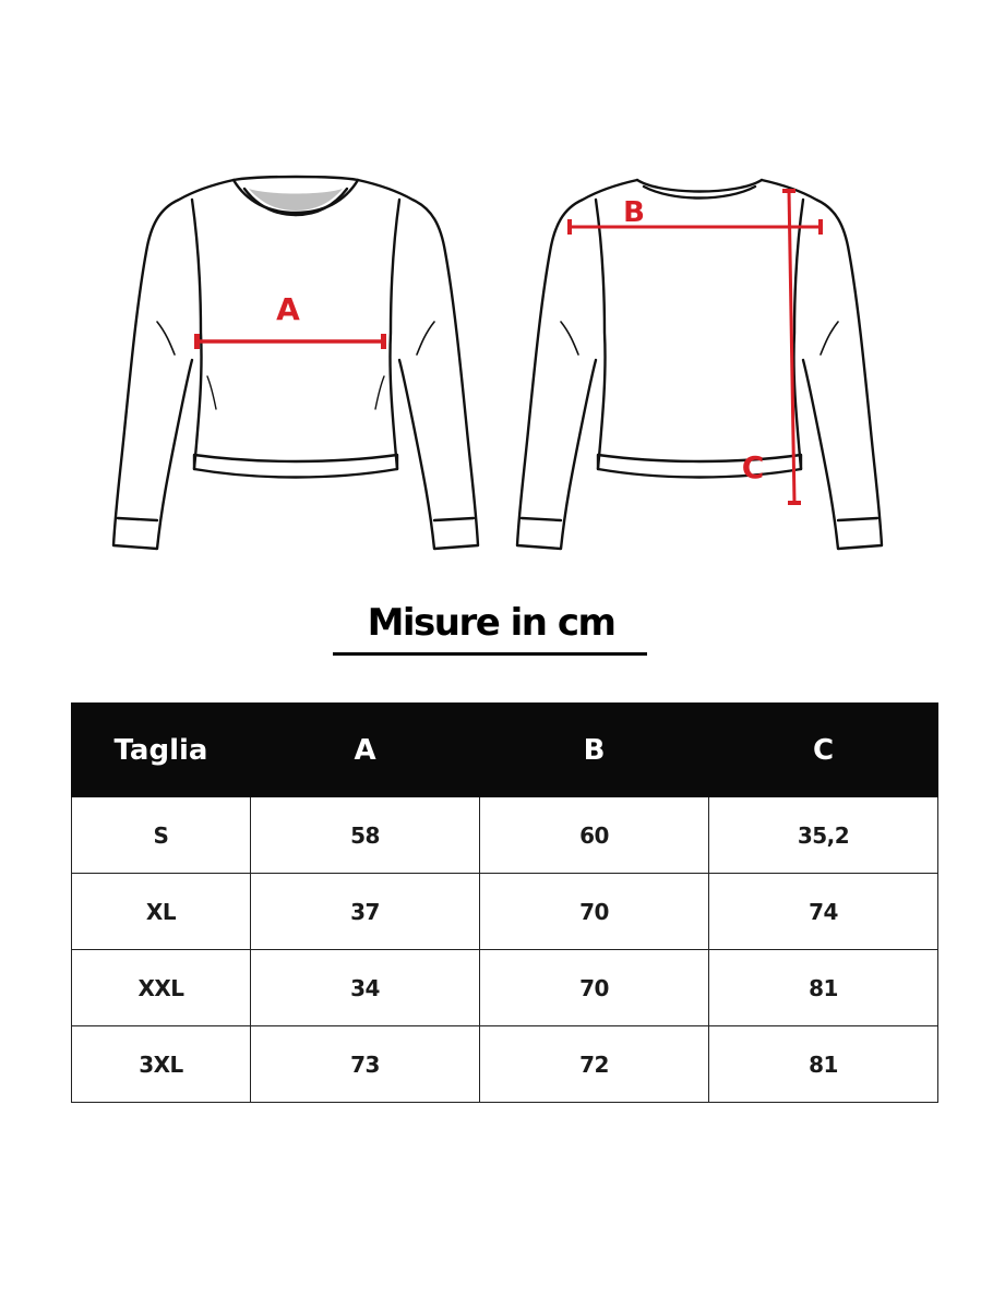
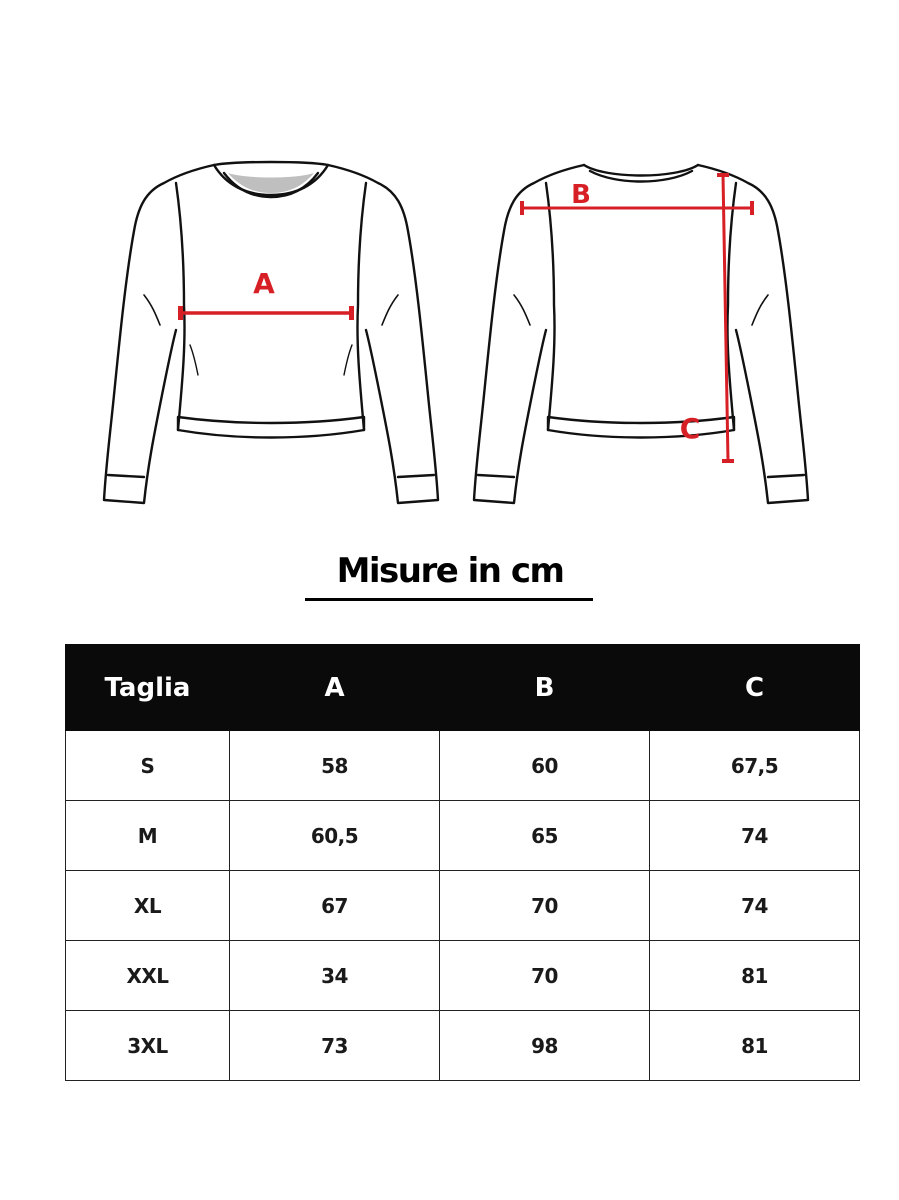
  A
  B
  C
  Misure in cm
  Taglia	A	B	C
- S	58	60	35,2
+ S	58	60	67,5
+ M	60,5	65	74
- XL	37	70	74
+ XL	67	70	74
  XXL	34	70	81
- 3XL	73	72	81
+ 3XL	73	98	81
